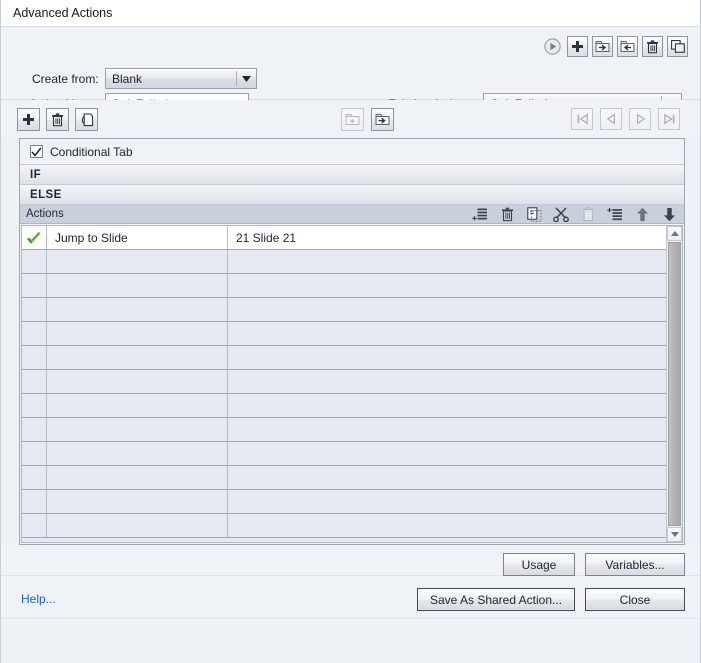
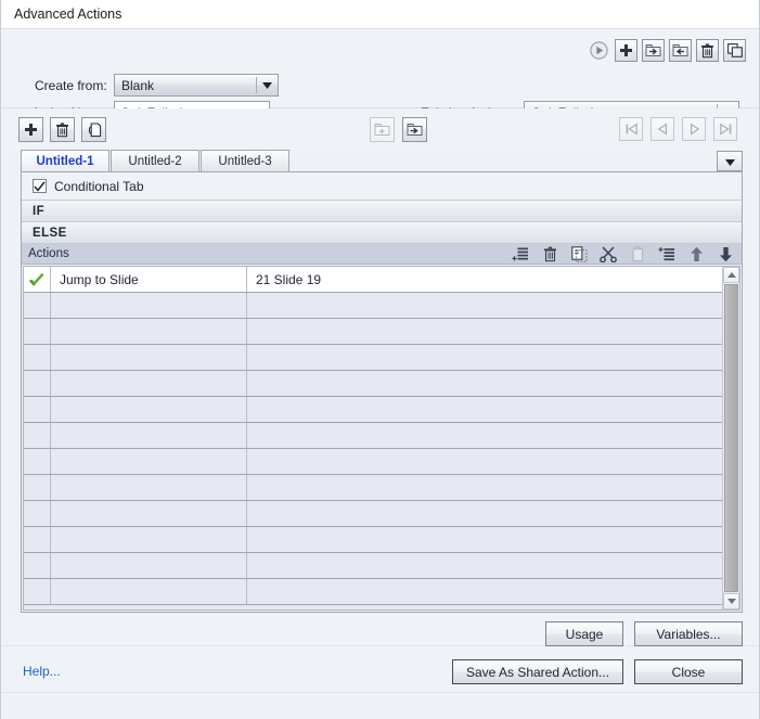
  Advanced Actions
  Create from:
  Blank
+ Untitled-1
+ Untitled-2
+ Untitled-3
  Conditional Tab
  IF
  ELSE
  Actions
  Jump to Slide
- 21 Slide 21
+ 21 Slide 19
  Usage
  Variables...
  Help...
  Save As Shared Action...
  Close
